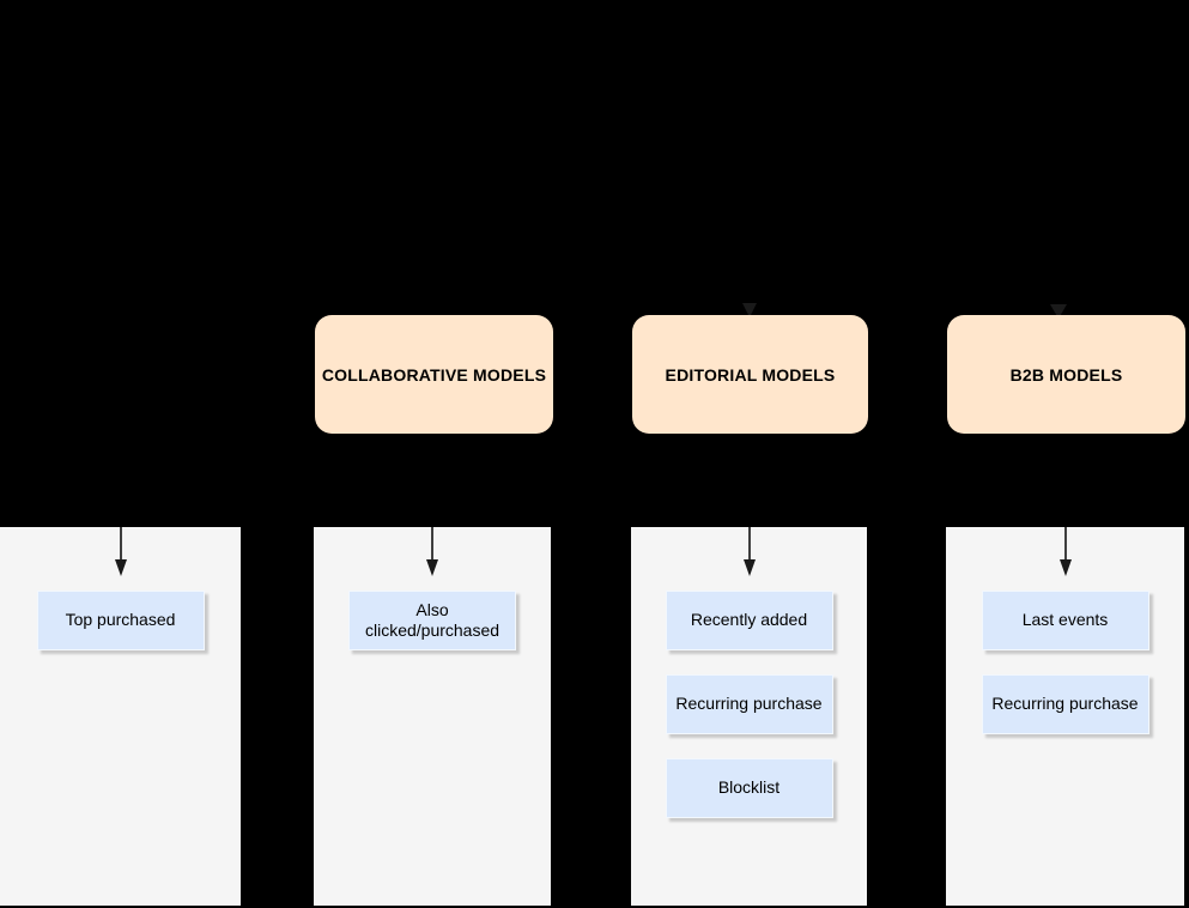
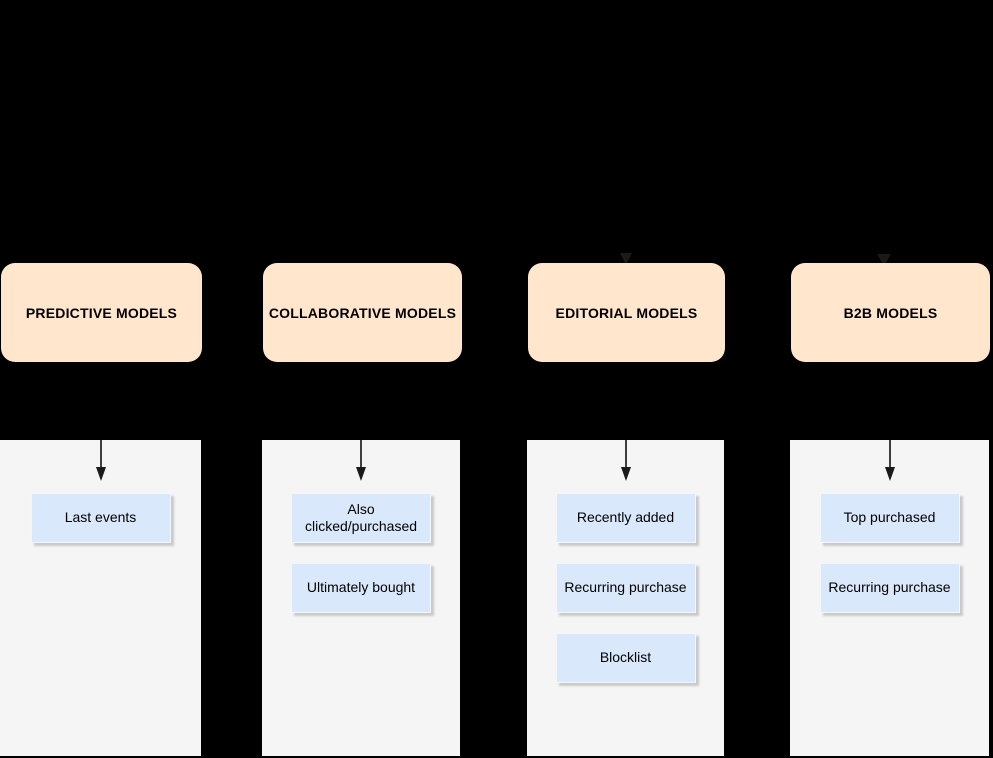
+ PREDICTIVE MODELS
  COLLABORATIVE MODELS
  EDITORIAL MODELS
  B2B MODELS
- Top purchased
+ Last events
  Also clicked/purchased
+ Ultimately bought
  Recently added
  Recurring purchase
  Blocklist
- Last events
+ Top purchased
  Recurring purchase
